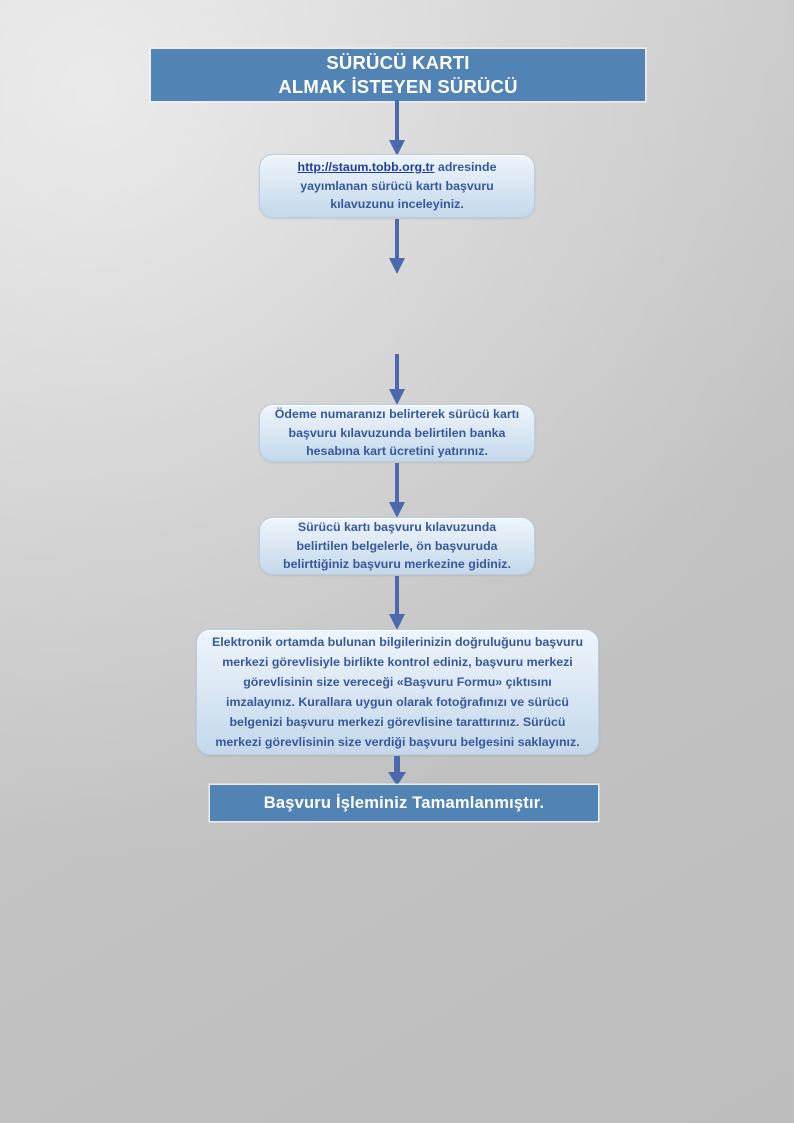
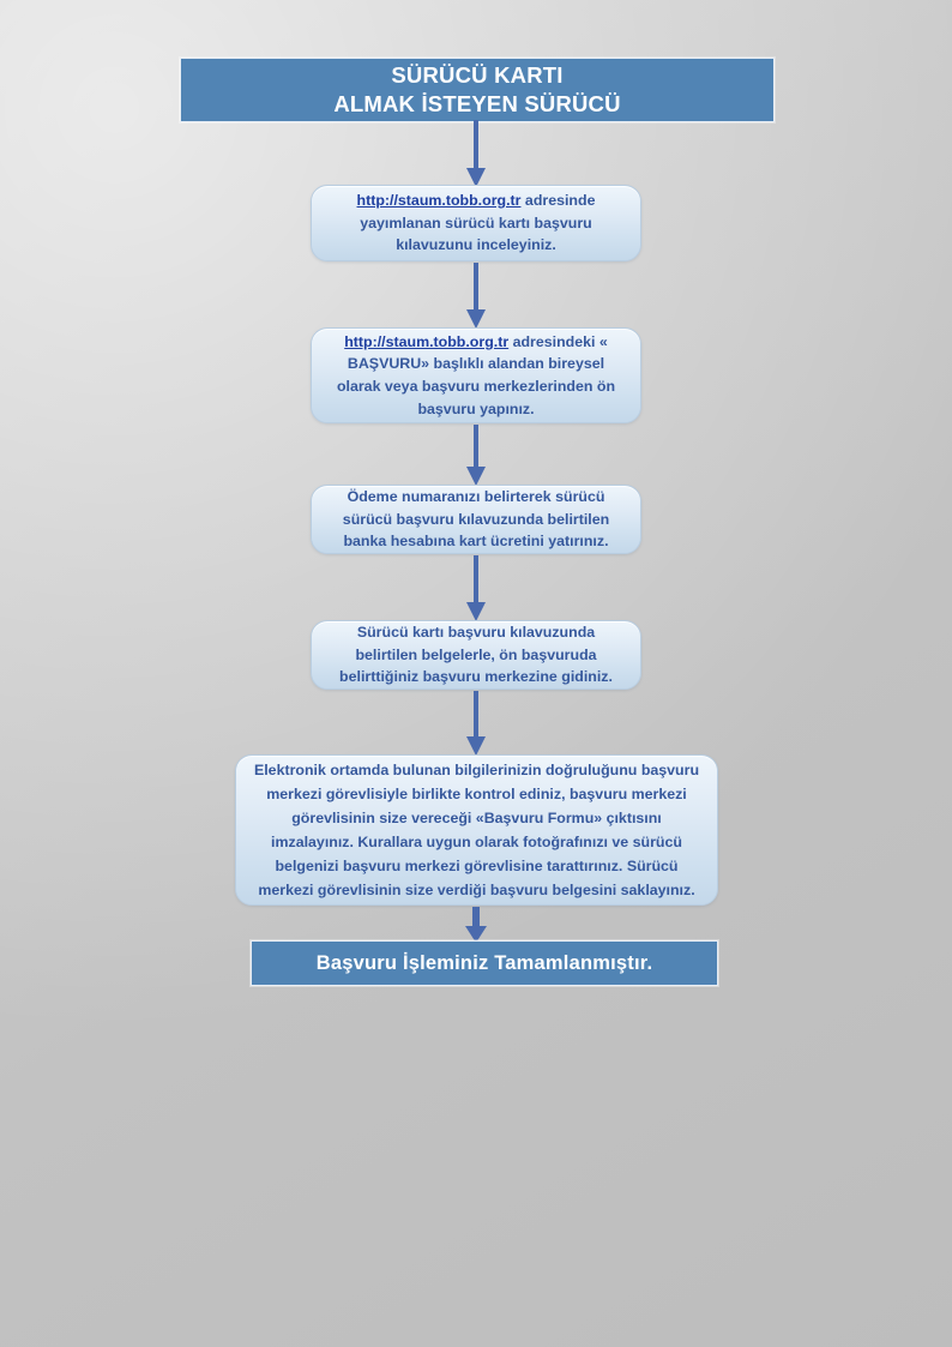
  SÜRÜCÜ KARTI
  ALMAK İSTEYEN SÜRÜCÜ
  http://staum.tobb.org.tr adresinde yayımlanan sürücü kartı başvuru kılavuzunu inceleyiniz.
+ http://staum.tobb.org.tr adresindeki « BAŞVURU» başlıklı alandan bireysel olarak veya başvuru merkezlerinden ön başvuru yapınız.
- Ödeme numaranızı belirterek sürücü kartı başvuru kılavuzunda belirtilen banka hesabına kart ücretini yatırınız.
+ Ödeme numaranızı belirterek sürücü sürücü başvuru kılavuzunda belirtilen banka hesabına kart ücretini yatırınız.
  Sürücü kartı başvuru kılavuzunda belirtilen belgelerle, ön başvuruda belirttiğiniz başvuru merkezine gidiniz.
  Elektronik ortamda bulunan bilgilerinizin doğruluğunu başvuru merkezi görevlisiyle birlikte kontrol ediniz, başvuru merkezi görevlisinin size vereceği «Başvuru Formu» çıktısını imzalayınız. Kurallara uygun olarak fotoğrafınızı ve sürücü belgenizi başvuru merkezi görevlisine tarattırınız. Sürücü merkezi görevlisinin size verdiği başvuru belgesini saklayınız.
  Başvuru İşleminiz Tamamlanmıştır.
